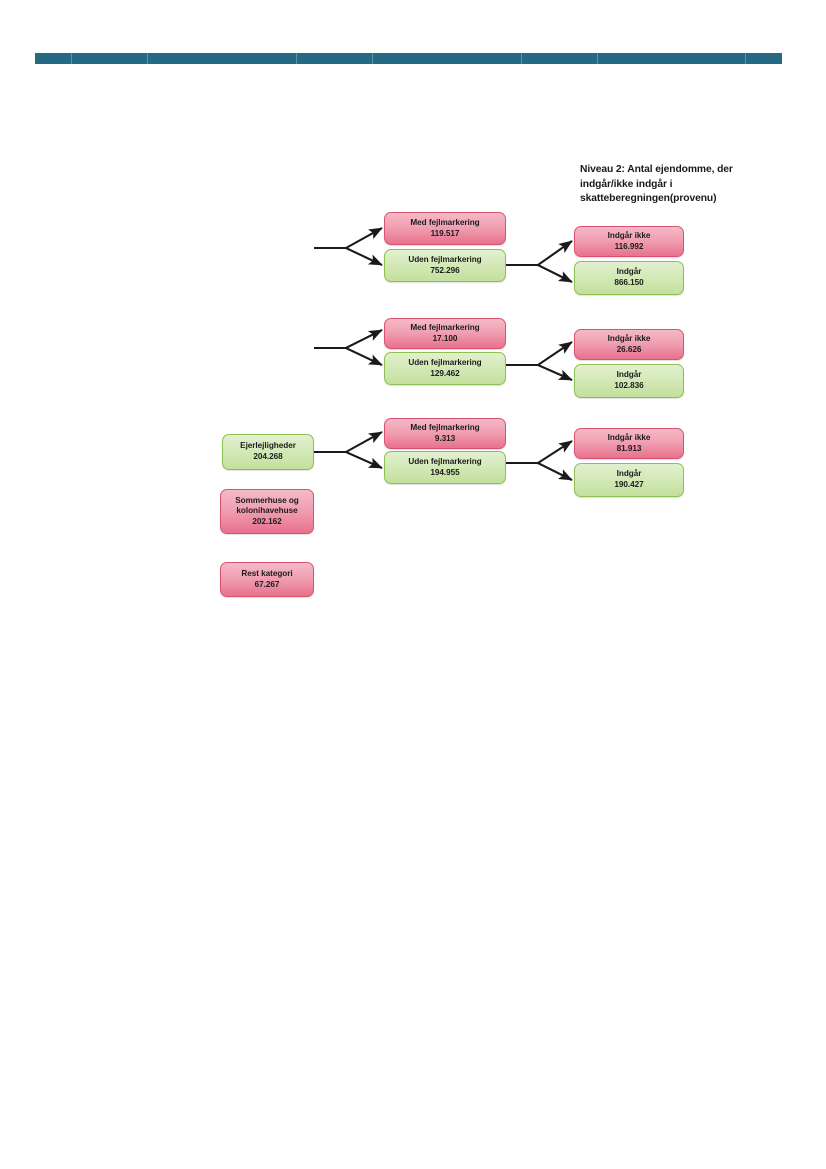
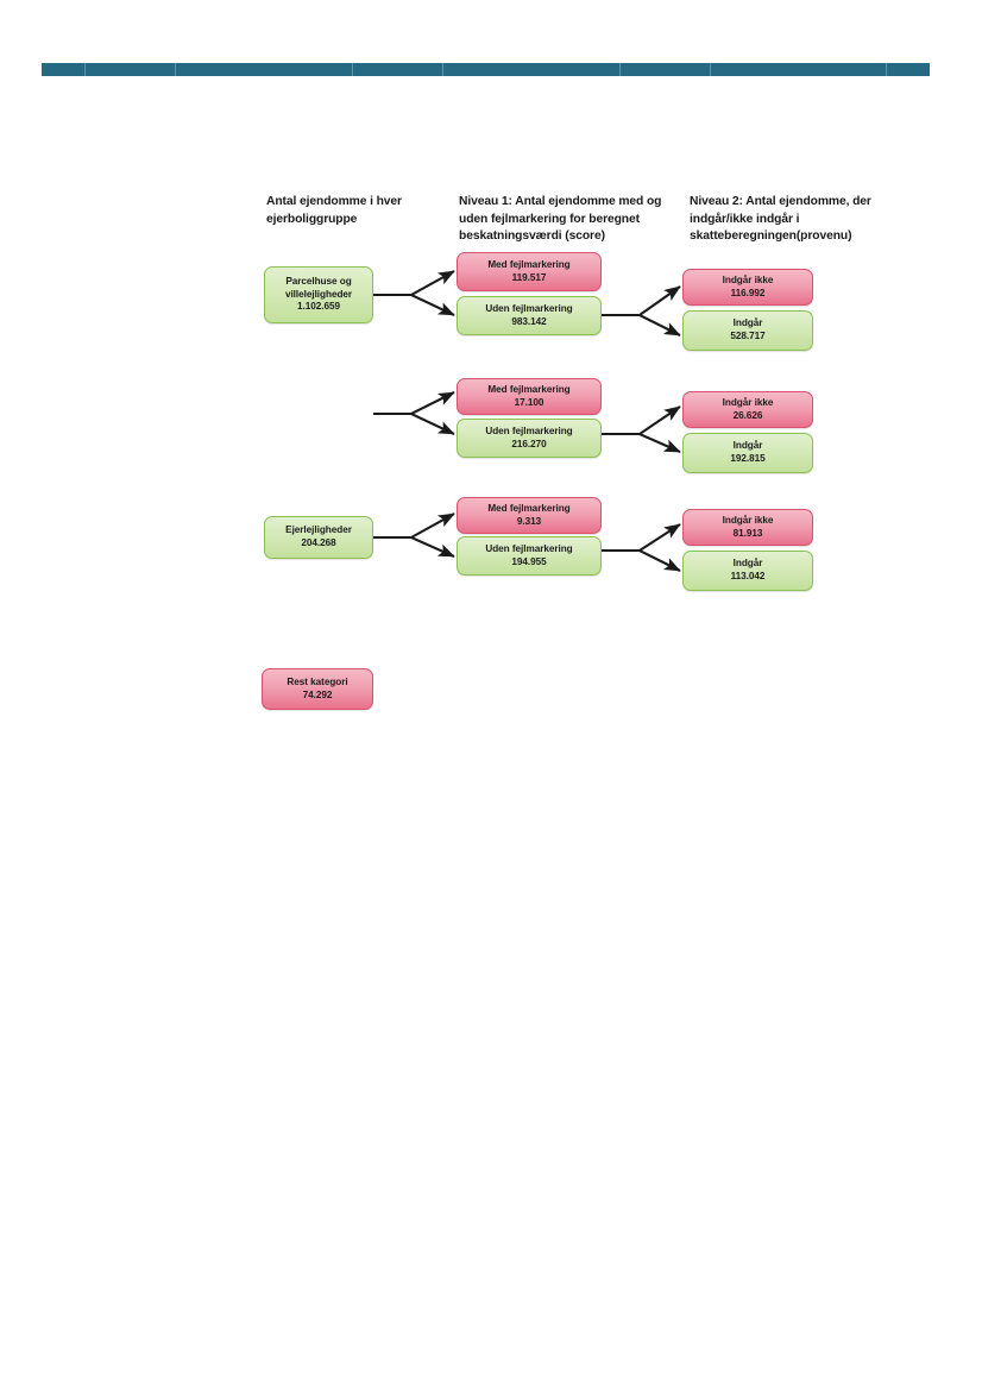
+ Antal ejendomme i hver ejerboliggruppe
+ Niveau 1: Antal ejendomme med og uden fejlmarkering for beregnet beskatningsværdi (score)
  Niveau 2: Antal ejendomme, der indgår/ikke indgår i skatteberegningen(provenu)
+ Parcelhuse og
+ villelejligheder
+ 1.102.659
  Med fejlmarkering
  119.517
  Uden fejlmarkering
- 752.296
+ 983.142
  Indgår ikke
  116.992
  Indgår
- 866.150
+ 528.717
  Med fejlmarkering
  17.100
  Uden fejlmarkering
- 129.462
+ 216.270
  Indgår ikke
  26.626
  Indgår
- 102.836
+ 192.815
  Ejerlejligheder
  204.268
  Med fejlmarkering
  9.313
  Uden fejlmarkering
  194.955
  Indgår ikke
  81.913
  Indgår
- 190.427
+ 113.042
- Sommerhuse og
- kolonihavehuse
- 202.162
  Rest kategori
- 67.267
+ 74.292
